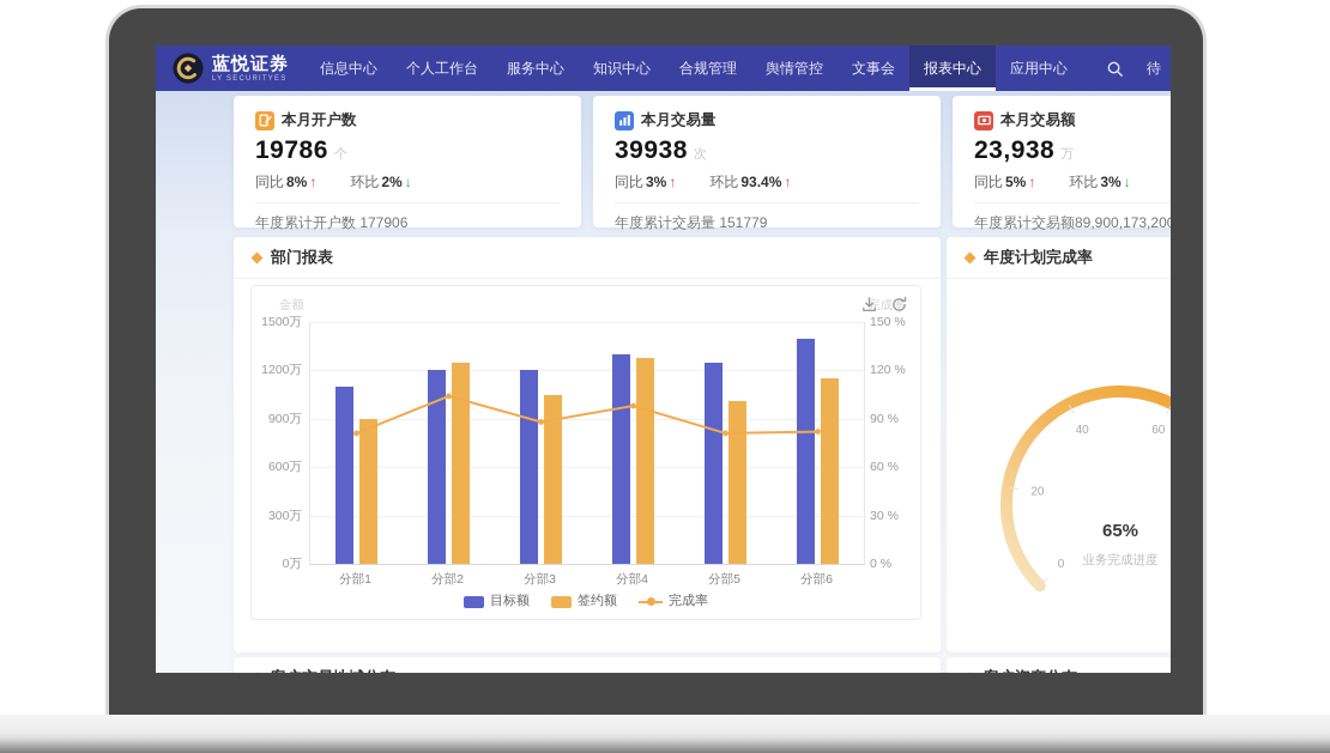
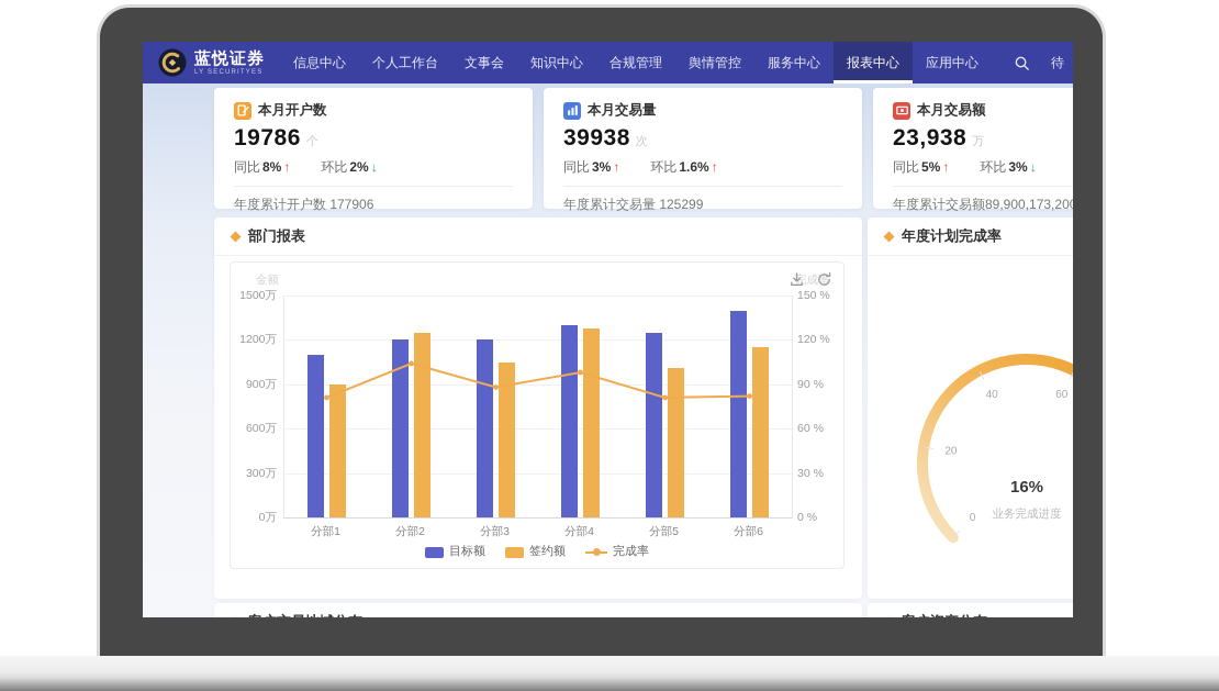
  蓝悦证券
  信息中心
  个人工作台
- 服务中心
+ 文事会
  知识中心
  合规管理
  舆情管控
- 文事会
+ 服务中心
  报表中心
  应用中心
  待
  本月开户数
  19786
  个
  同比 8% ↑
  环比 2% ↓
  年度累计开户数 177906
  本月交易量
  39938
  次
  同比 3% ↑
- 环比 93.4% ↑
+ 环比 1.6% ↑
- 年度累计交易量 151779
+ 年度累计交易量 125299
  本月交易额
  23,938
  万
  同比 5% ↑
  环比 3% ↓
  年度累计交易额89,900,173,20
  部门报表
  金额
  完成率
  目标额
  签约额
  完成率
  0万
  0 %
  300万
  30 %
  600万
  60 %
  900万
  90 %
  1200万
  120 %
  1500万
  150 %
  分部1
  分部2
  分部3
  分部4
  分部5
  分部6
  年度计划完成率
  0
  20
  40
  60
- 65%
+ 16%
  业务完成进度
